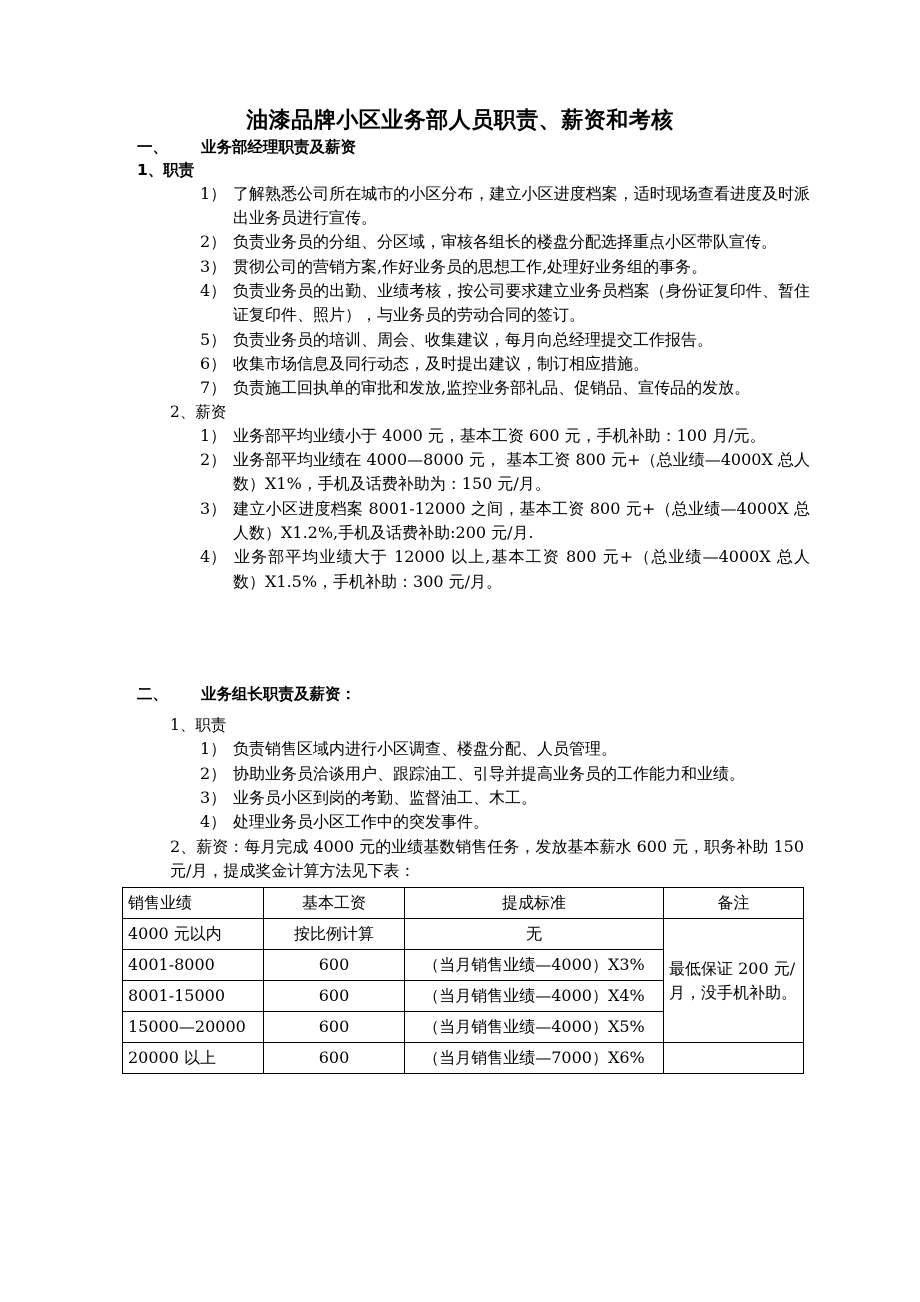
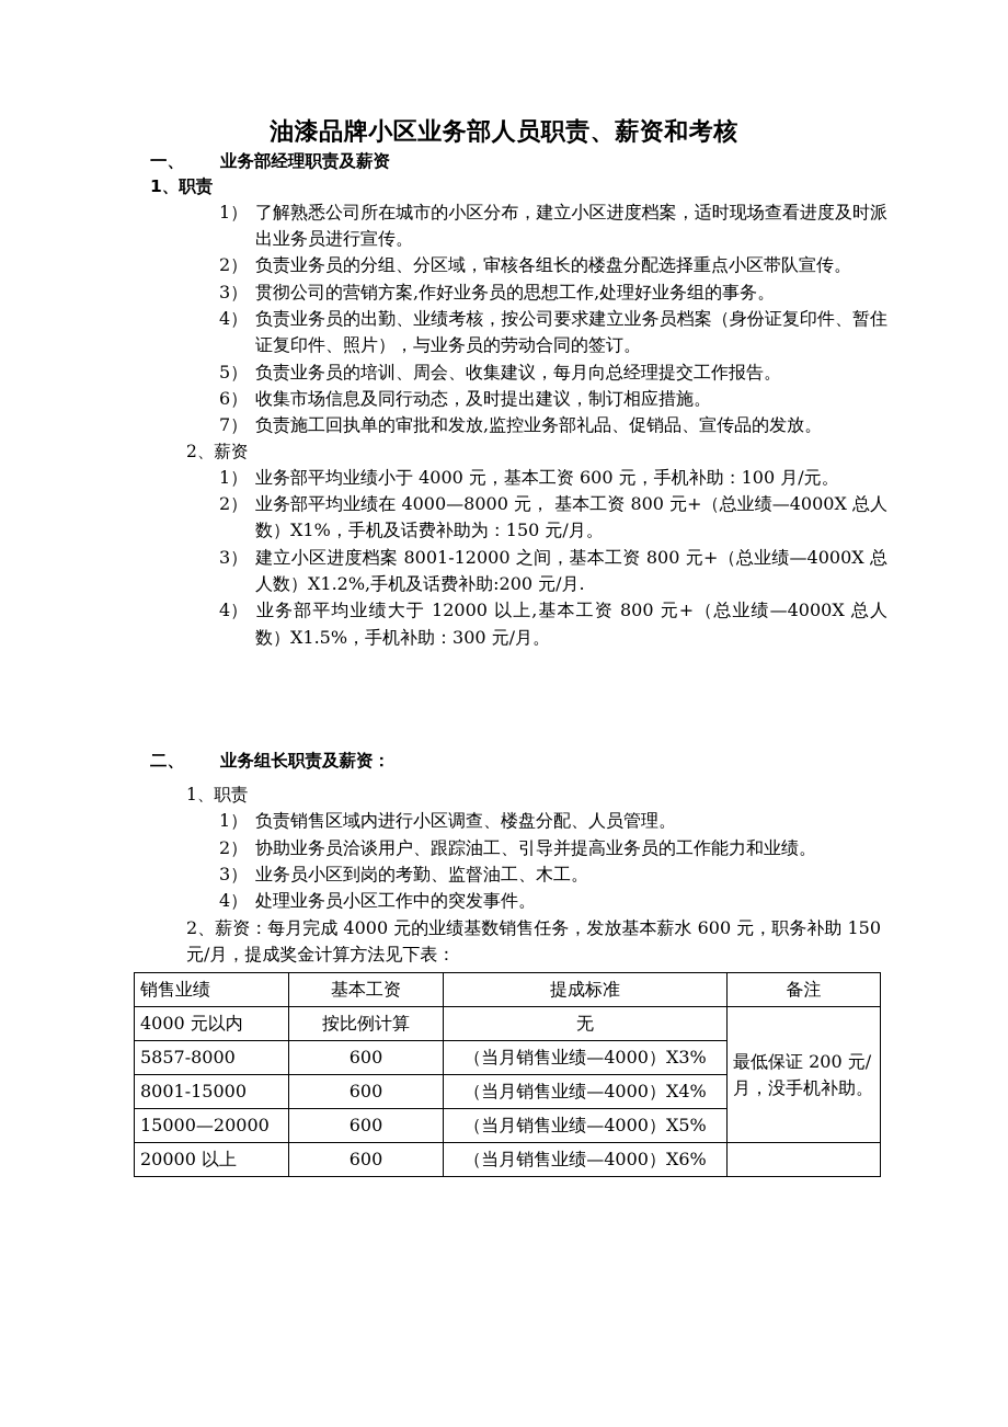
  油漆品牌小区业务部人员职责、薪资和考核
  一、 业务部经理职责及薪资
  1、职责
  1） 了解熟悉公司所在城市的小区分布，建立小区进度档案，适时现场查看进度及时派出业务员进行宣传。
  2） 负责业务员的分组、分区域，审核各组长的楼盘分配选择重点小区带队宣传。
  3） 贯彻公司的营销方案,作好业务员的思想工作,处理好业务组的事务。
  4） 负责业务员的出勤、业绩考核，按公司要求建立业务员档案（身份证复印件、暂住证复印件、照片），与业务员的劳动合同的签订。
  5） 负责业务员的培训、周会、收集建议，每月向总经理提交工作报告。
  6） 收集市场信息及同行动态，及时提出建议，制订相应措施。
  7） 负责施工回执单的审批和发放,监控业务部礼品、促销品、宣传品的发放。
  2、薪资
  1） 业务部平均业绩小于 4000 元，基本工资 600 元，手机补助：100 月/元。
  2） 业务部平均业绩在 4000—8000 元， 基本工资 800 元+（总业绩—4000X 总人数）X1%，手机及话费补助为：150 元/月。
  3） 建立小区进度档案 8001-12000 之间，基本工资 800 元+（总业绩—4000X 总人数）X1.2%,手机及话费补助:200 元/月.
  4） 业务部平均业绩大于 12000 以上,基本工资 800 元+（总业绩—4000X 总人数）X1.5%，手机补助：300 元/月。
  二、 业务组长职责及薪资：
  1、职责
  1） 负责销售区域内进行小区调查、楼盘分配、人员管理。
  2） 协助业务员洽谈用户、跟踪油工、引导并提高业务员的工作能力和业绩。
  3） 业务员小区到岗的考勤、监督油工、木工。
  4） 处理业务员小区工作中的突发事件。
  2、薪资：每月完成 4000 元的业绩基数销售任务，发放基本薪水 600 元，职务补助 150 元/月，提成奖金计算方法见下表：
  销售业绩	基本工资	提成标准	备注
  4000 元以内	按比例计算	无	最低保证 200 元/月，没手机补助。
- 4001-8000	600	（当月销售业绩—4000）X3%
+ 5857-8000	600	（当月销售业绩—4000）X3%
  8001-15000	600	（当月销售业绩—4000）X4%
  15000—20000	600	（当月销售业绩—4000）X5%
- 20000 以上	600	（当月销售业绩—7000）X6%
+ 20000 以上	600	（当月销售业绩—4000）X6%
